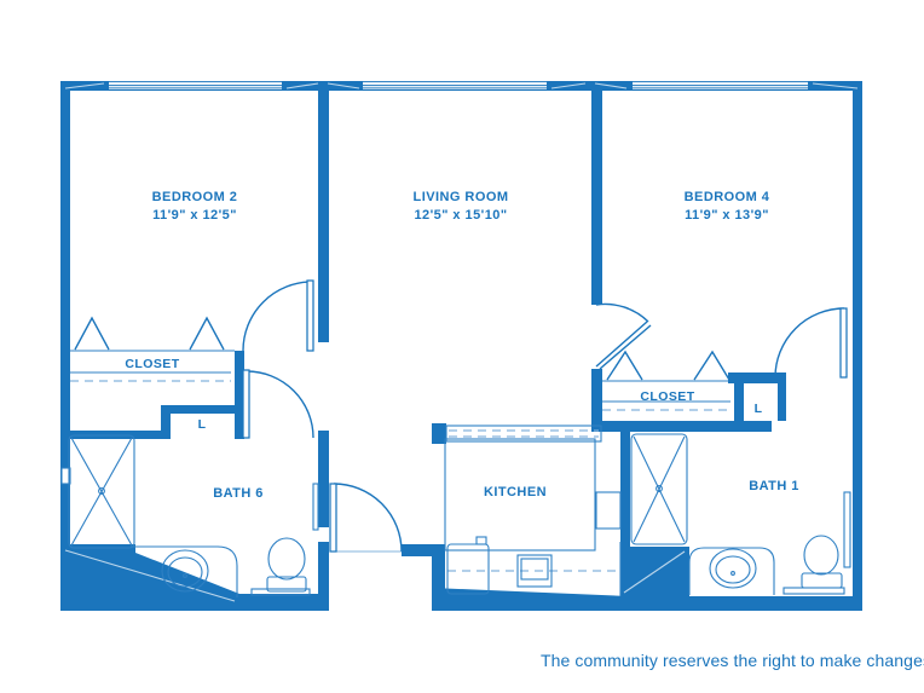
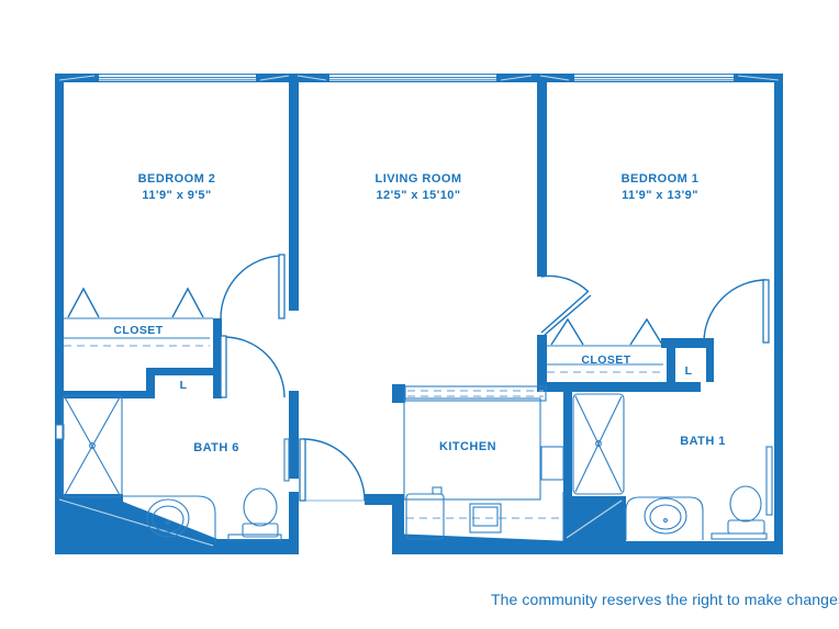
  BEDROOM 2
- 11'9" x 12'5"
+ 11'9" x 9'5"
  LIVING ROOM
  12'5" x 15'10"
- BEDROOM 4
+ BEDROOM 1
  11'9" x 13'9"
  CLOSET
  L
  BATH 6
  KITCHEN
  CLOSET
  L
  BATH 1
  The community reserves the right to make change
